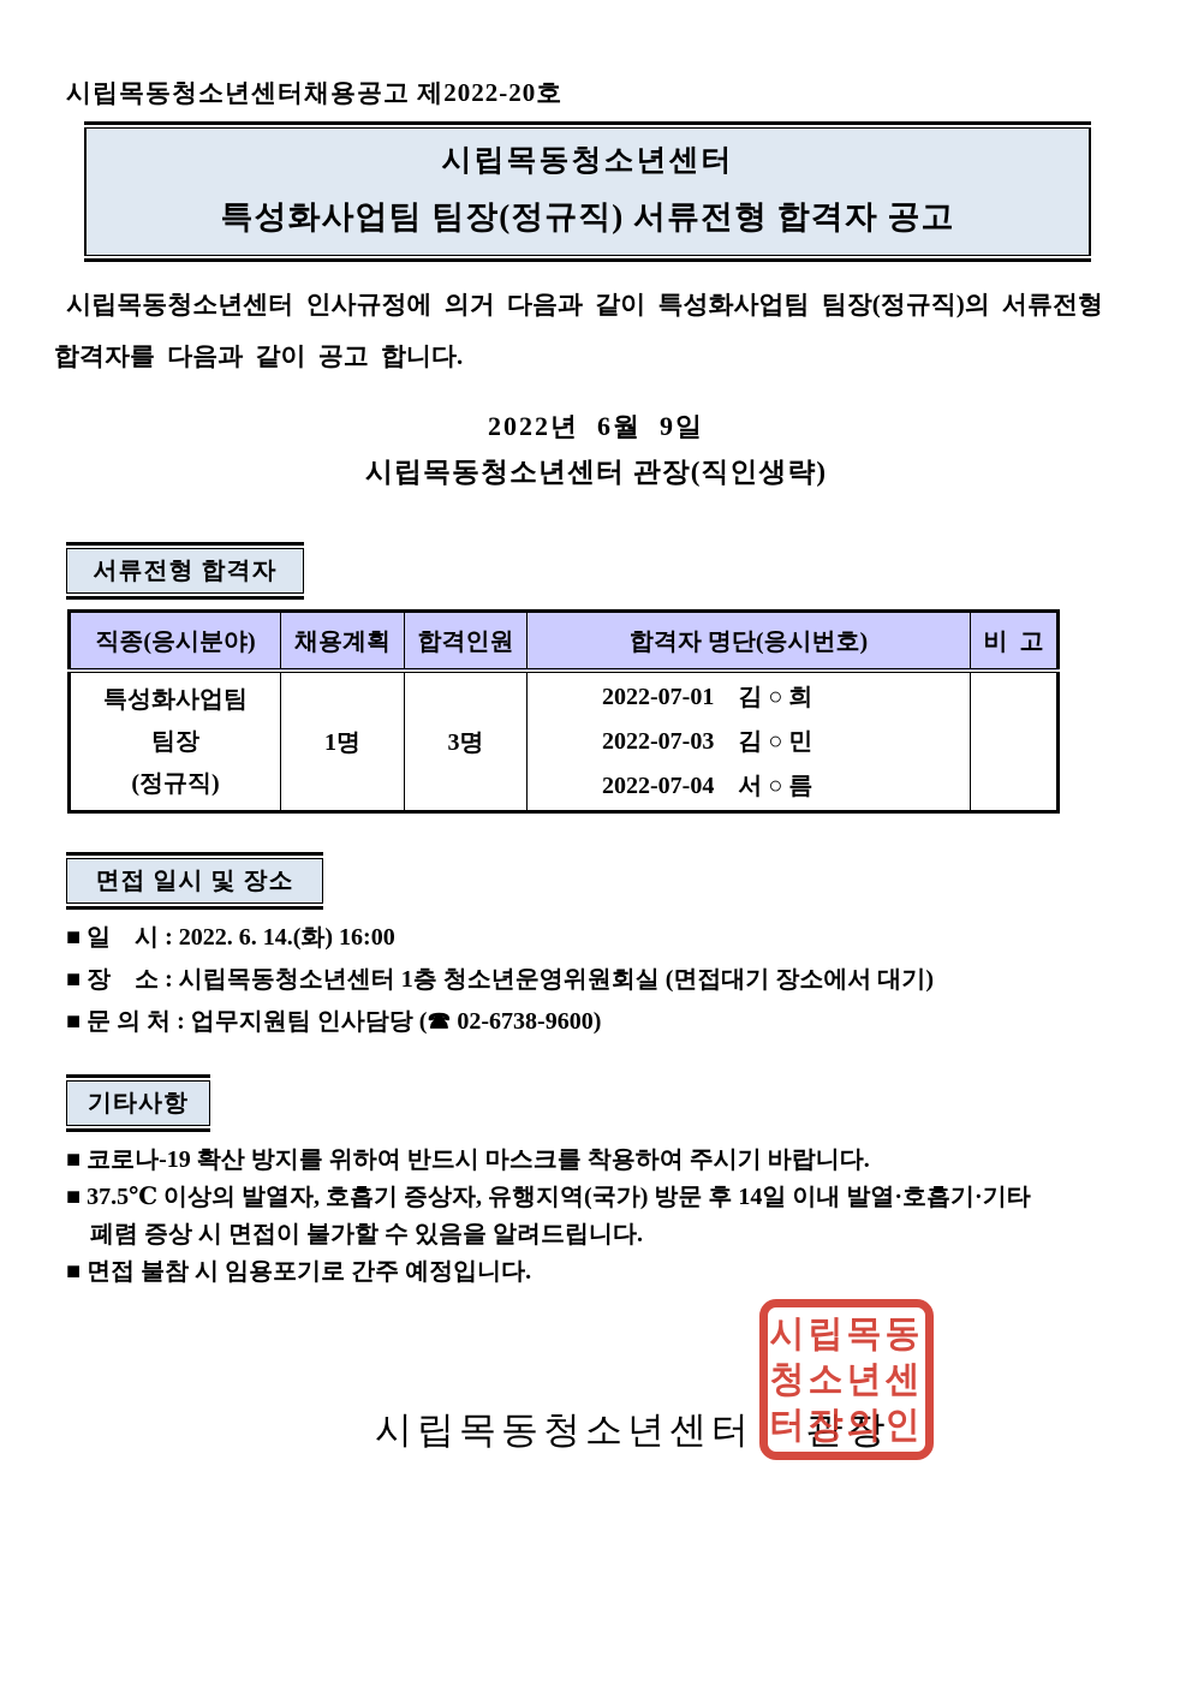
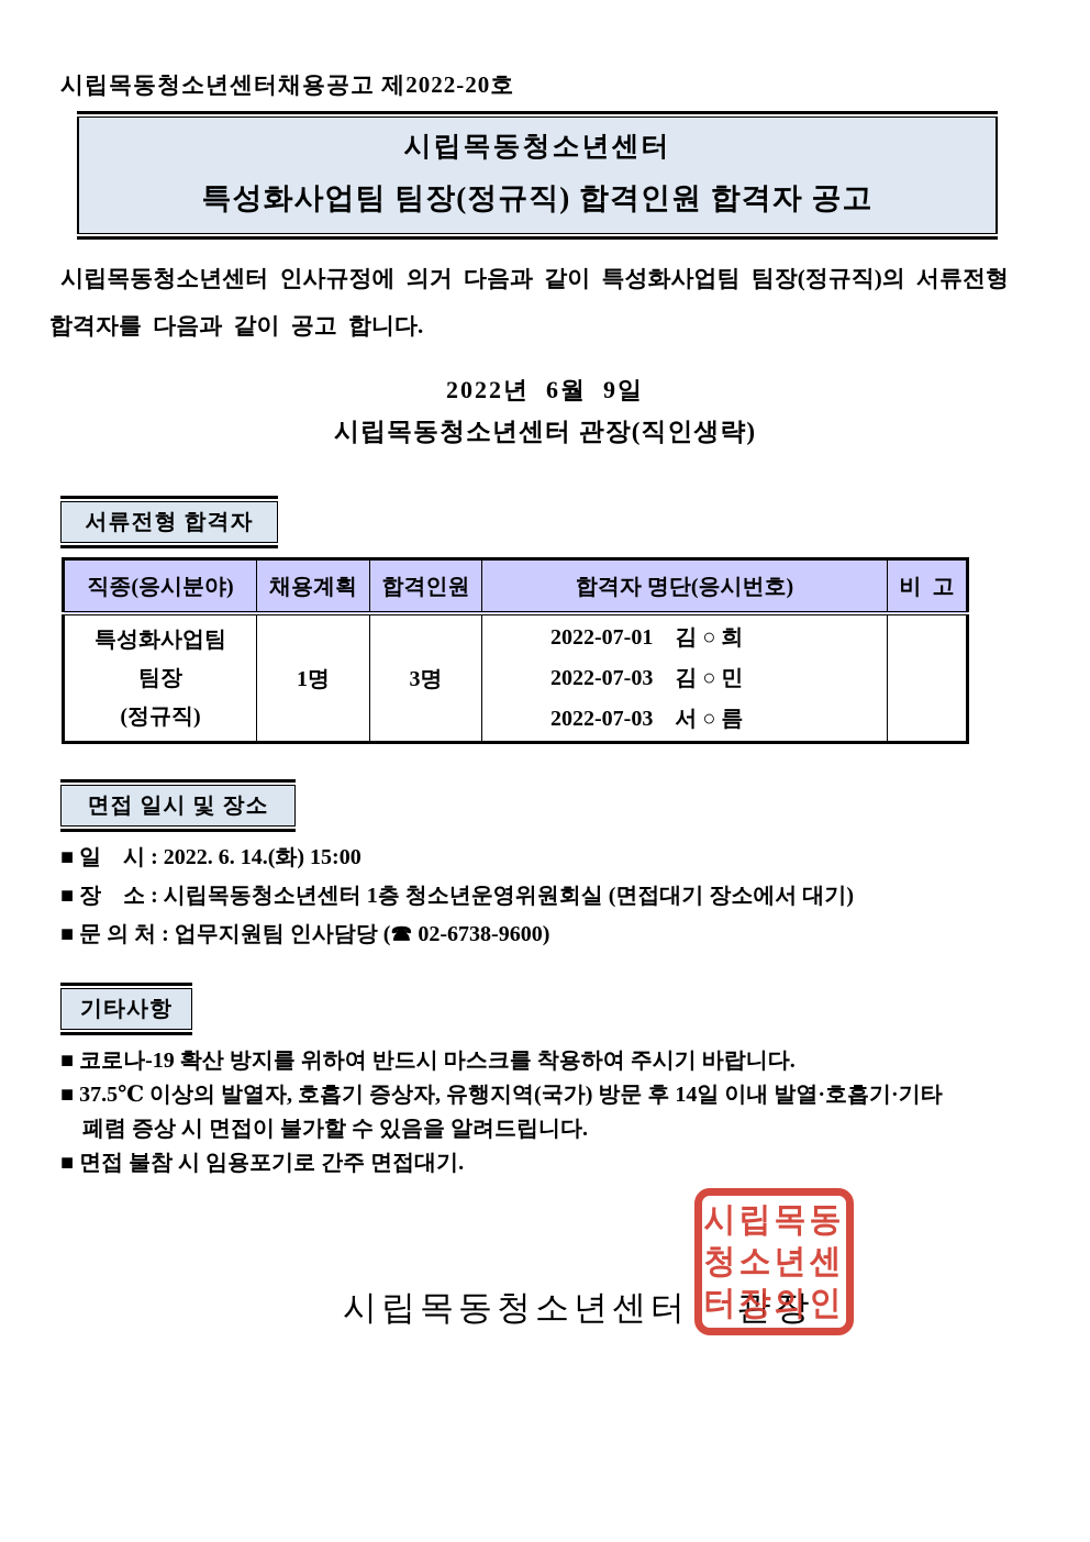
  시립목동청소년센터채용공고 제2022-20호
  시립목동청소년센터
- 특성화사업팀 팀장(정규직) 서류전형 합격자 공고
+ 특성화사업팀 팀장(정규직) 합격인원 합격자 공고
  시립목동청소년센터 인사규정에 의거 다음과 같이 특성화사업팀 팀장(정규직)의 서류전형
  합격자를 다음과 같이 공고 합니다.
  2022년 6월 9일
  시립목동청소년센터 관장(직인생략)
  서류전형 합격자
  직종(응시분야)	채용계획	합격인원	합격자 명단(응시번호)	비 고
- 특성화사업팀 팀장 (정규직)	1명	3명	2022-07-01 김 ○ 희 2022-07-03 김 ○ 민 2022-07-04 서 ○ 름
+ 특성화사업팀 팀장 (정규직)	1명	3명	2022-07-01 김 ○ 희 2022-07-03 김 ○ 민 2022-07-03 서 ○ 름
  면접 일시 및 장소
- ■ 일 시 : 2022. 6. 14.(화) 16:00
+ ■ 일 시 : 2022. 6. 14.(화) 15:00
  ■ 장 소 : 시립목동청소년센터 1층 청소년운영위원회실 (면접대기 장소에서 대기)
  ■ 문 의 처 : 업무지원팀 인사담당 (☎ 02-6738-9600)
  기타사항
  ■ 코로나-19 확산 방지를 위하여 반드시 마스크를 착용하여 주시기 바랍니다.
  ■ 37.5℃ 이상의 발열자, 호흡기 증상자, 유행지역(국가) 방문 후 14일 이내 발열·호흡기·기타
  폐렴 증상 시 면접이 불가할 수 있음을 알려드립니다.
- ■ 면접 불참 시 임용포기로 간주 예정입니다.
+ ■ 면접 불참 시 임용포기로 간주 면접대기.
  시립목동청소년센터 관장
  시립목동
  청소년센
  터장의인
